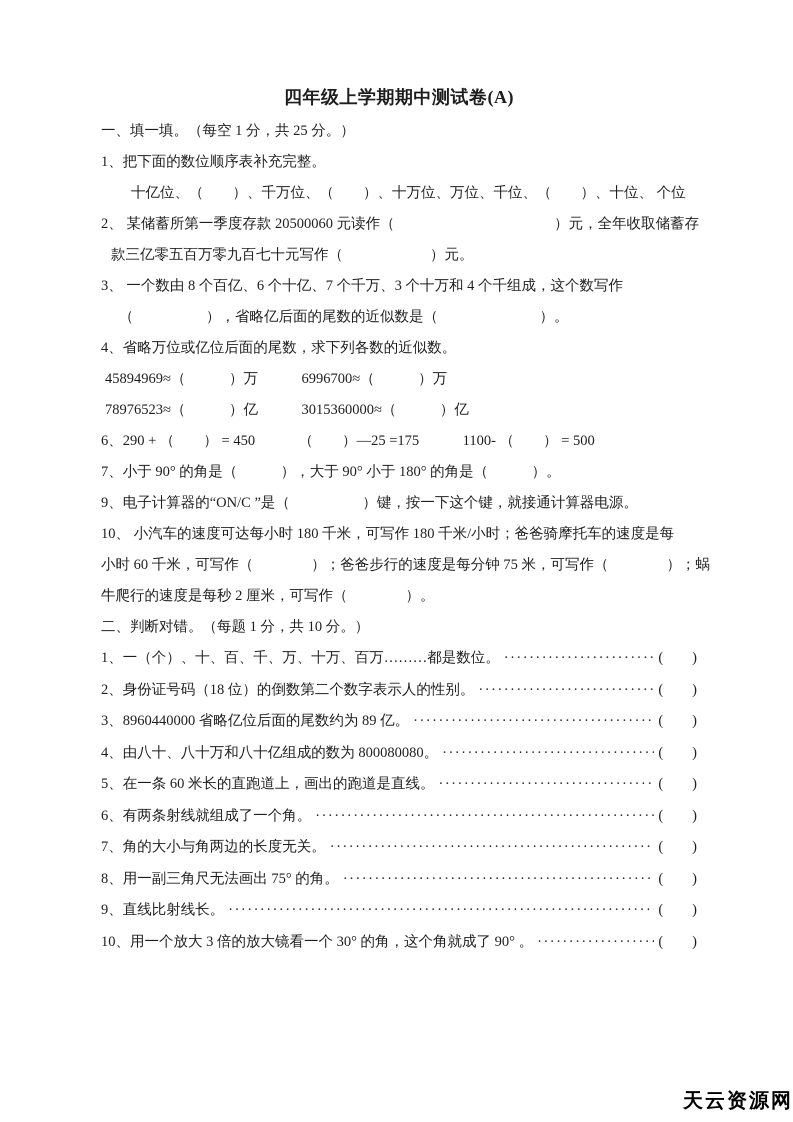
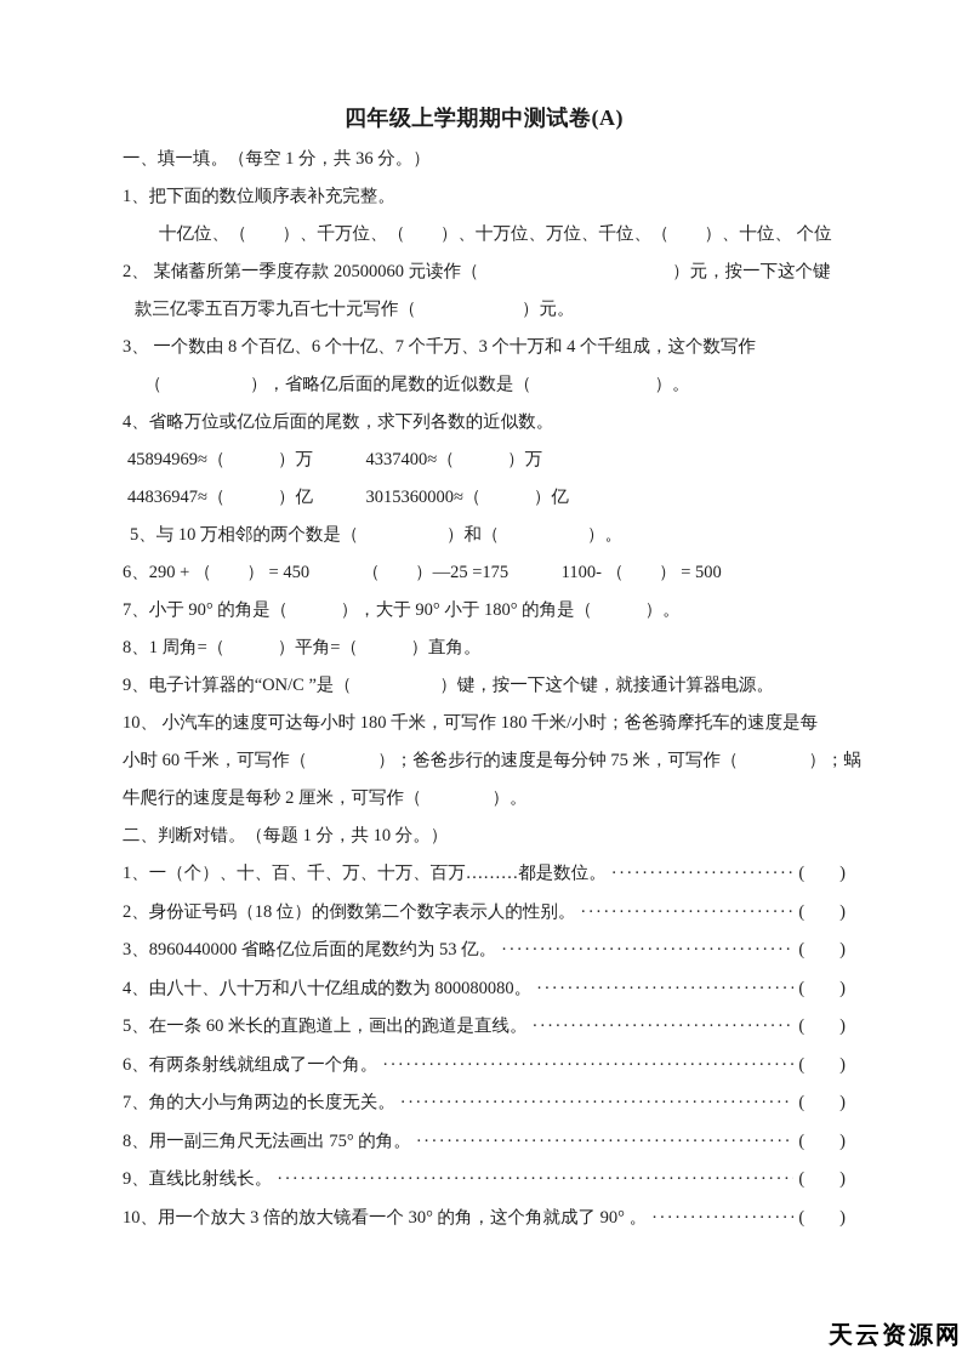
  四年级上学期期中测试卷(A)
- 一、填一填。（每空 1 分，共 25 分。）
+ 一、填一填。（每空 1 分，共 36 分。）
  1、把下面的数位顺序表补充完整。
  十亿位、（ ）、千万位、（ ）、十万位、万位、千位、（ ）、十位、 个位
- 2、 某储蓄所第一季度存款 20500060 元读作（ ）元，全年收取储蓄存
+ 2、 某储蓄所第一季度存款 20500060 元读作（ ）元，按一下这个键
  款三亿零五百万零九百七十元写作（ ）元。
  3、 一个数由 8 个百亿、6 个十亿、7 个千万、3 个十万和 4 个千组成，这个数写作
  （ ），省略亿后面的尾数的近似数是（ ）。
  4、省略万位或亿位后面的尾数，求下列各数的近似数。
- 45894969≈（ ）万 6996700≈（ ）万
+ 45894969≈（ ）万 4337400≈（ ）万
- 78976523≈（ ）亿 3015360000≈（ ）亿
+ 44836947≈（ ）亿 3015360000≈（ ）亿
+ 5、与 10 万相邻的两个数是（ ）和（ ）。
  6、290 + （ ） = 450 （ ）—25 =175 1100- （ ） = 500
  7、小于 90° 的角是（ ），大于 90° 小于 180° 的角是（ ）。
+ 8、1 周角=（ ）平角=（ ）直角。
  9、电子计算器的“ON/C ”是（ ）键，按一下这个键，就接通计算器电源。
  10、 小汽车的速度可达每小时 180 千米，可写作 180 千米/小时；爸爸骑摩托车的速度是每
  小时 60 千米，可写作（ ）；爸爸步行的速度是每分钟 75 米，可写作（ ）；蜗
  牛爬行的速度是每秒 2 厘米，可写作（ ）。
  二、判断对错。（每题 1 分，共 10 分。）
  1、一（个）、十、百、千、万、十万、百万………都是数位。
  ( )
  2、身份证号码（18 位）的倒数第二个数字表示人的性别。
  ( )
- 3、8960440000 省略亿位后面的尾数约为 89 亿。
+ 3、8960440000 省略亿位后面的尾数约为 53 亿。
  ( )
  4、由八十、八十万和八十亿组成的数为 800080080。
  ( )
  5、在一条 60 米长的直跑道上，画出的跑道是直线。
  ( )
  6、有两条射线就组成了一个角。
  ( )
  7、角的大小与角两边的长度无关。
  ( )
  8、用一副三角尺无法画出 75° 的角。
  ( )
  9、直线比射线长。
  ( )
  10、用一个放大 3 倍的放大镜看一个 30° 的角，这个角就成了 90° 。
  ( )
  天云资源网
